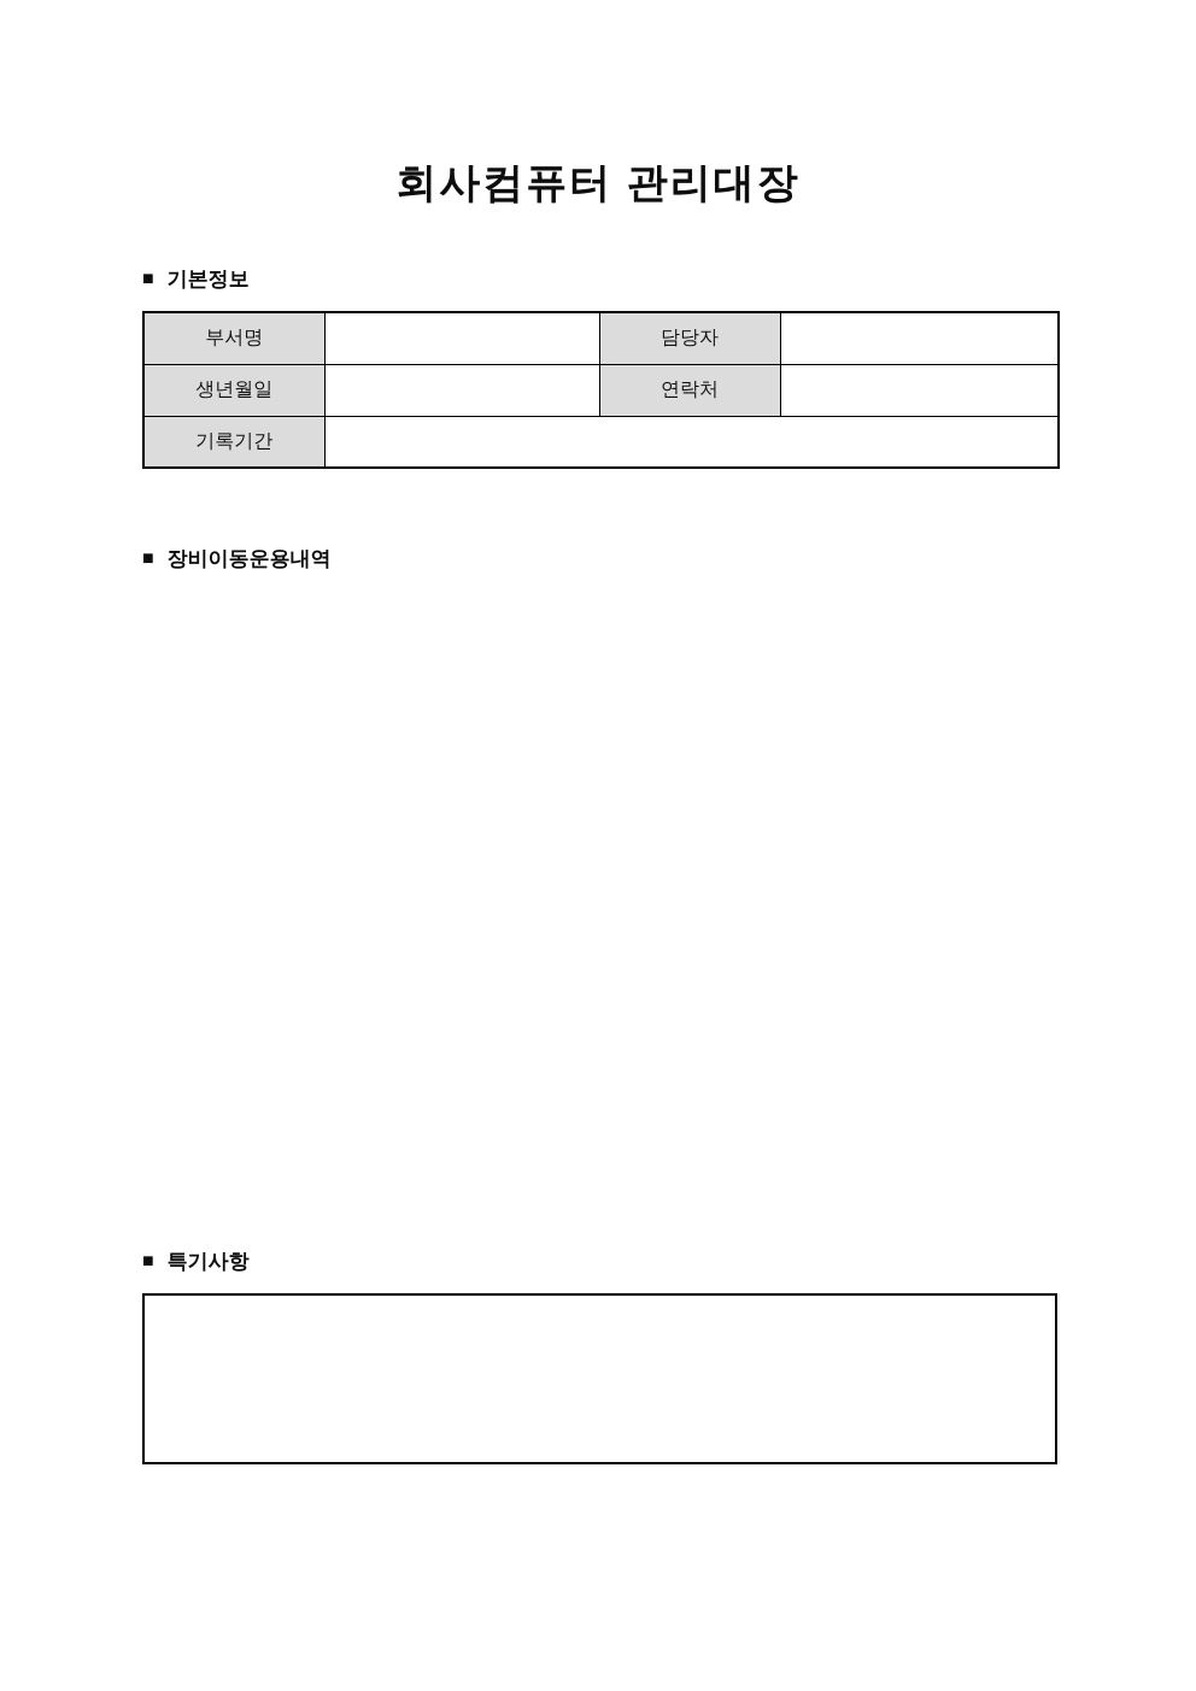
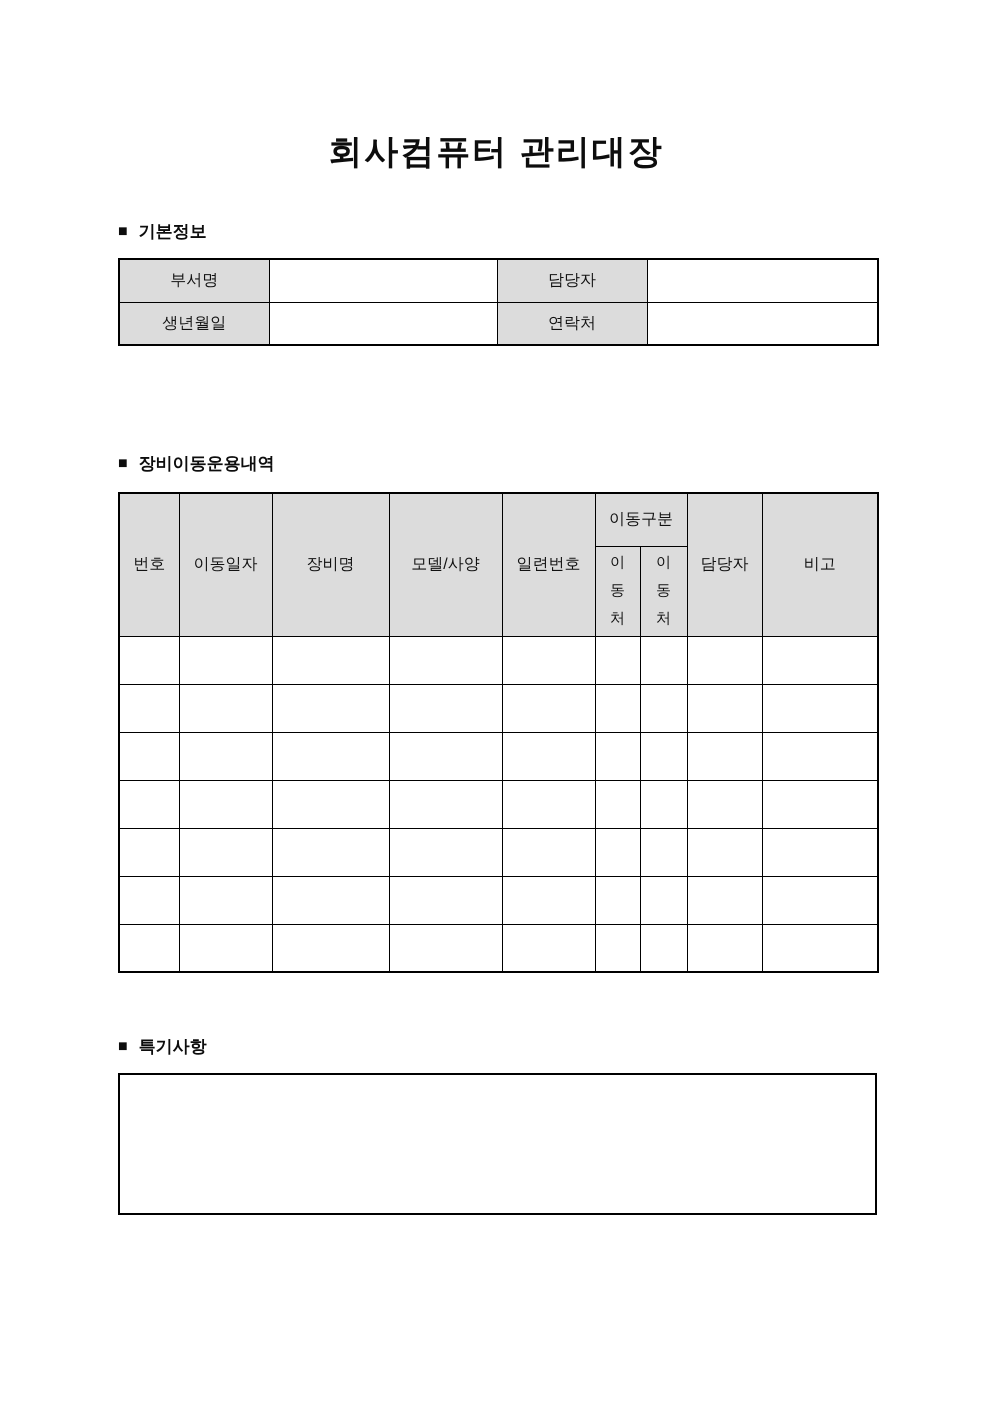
  회사컴퓨터 관리대장
  ■
  기본정보
  부서명		담당자
  생년월일		연락처
- 기록기간
  ■
  장비이동운용내역
+ 번호	이동일자	장비명	모델/사양	일련번호	이동구분	담당자	비고
+ 이동처	이동처
  ■
  특기사항
